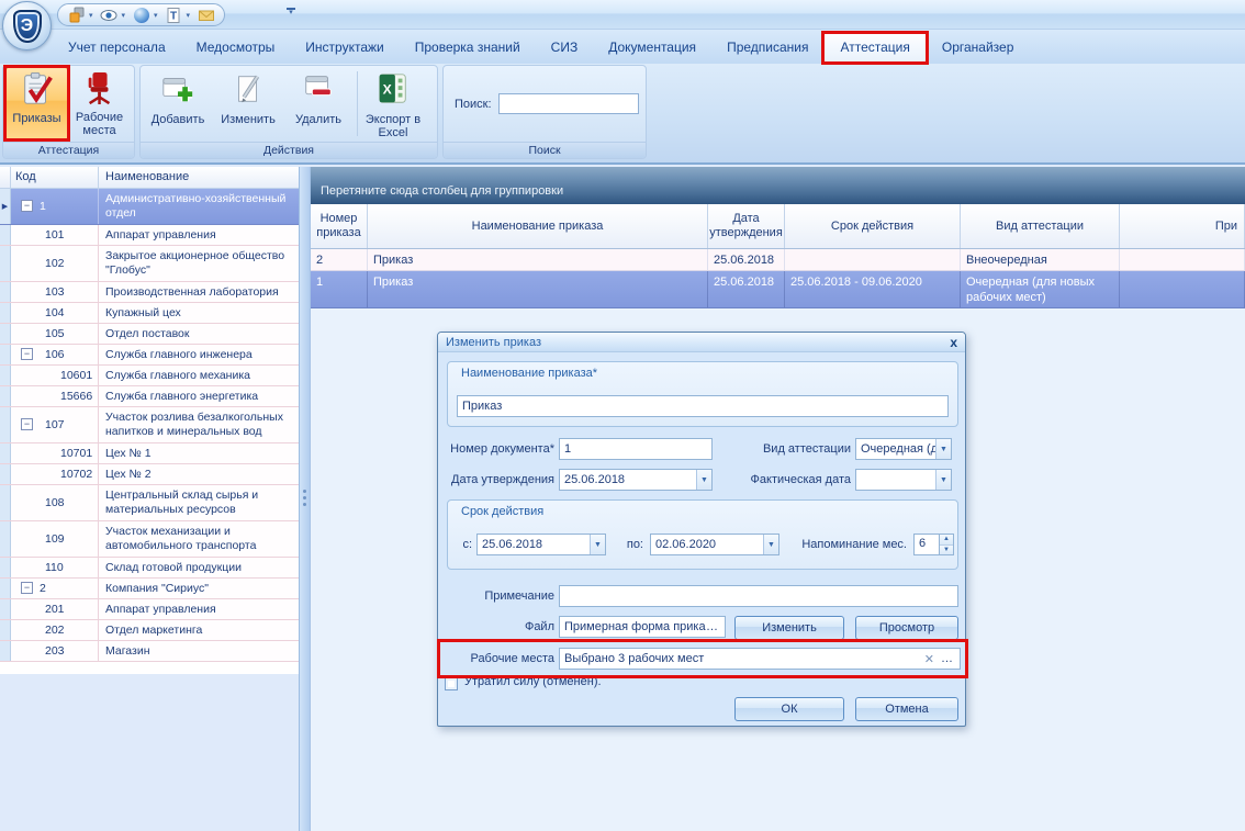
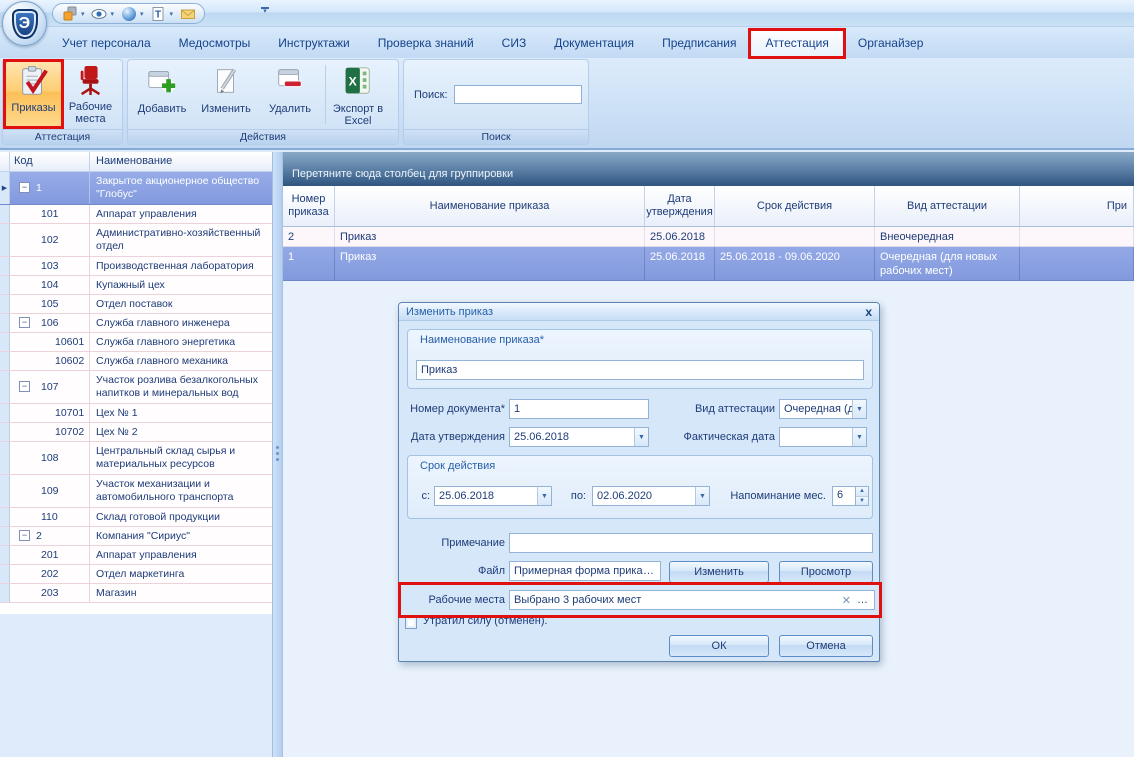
  Э
  T
  Учет персонала
  Медосмотры
  Инструктажи
  Проверка знаний
  СИЗ
  Документация
  Предписания
  Аттестация
  Органайзер
  Приказы
  Рабочие места
  Аттестация
  Добавить
  Изменить
  Удалить
  X
  Экспорт в Excel
  Действия
  Поиск:
  Поиск
  Код
  Наименование
  −
  1
- Административно-хозяйственный отдел
+ Закрытое акционерное общество "Глобус"
  101
  Аппарат управления
  102
- Закрытое акционерное общество "Глобус"
+ Административно-хозяйственный отдел
  103
  Производственная лаборатория
  104
  Купажный цех
  105
  Отдел поставок
  −
  106
  Служба главного инженера
  10601
- Служба главного механика
+ Служба главного энергетика
- 15666
+ 10602
- Служба главного энергетика
+ Служба главного механика
  −
  107
  Участок розлива безалкогольных напитков и минеральных вод
  10701
  Цех № 1
  10702
  Цех № 2
  108
  Центральный склад сырья и материальных ресурсов
  109
  Участок механизации и автомобильного транспорта
  110
  Склад готовой продукции
  −
  2
  Компания "Сириус"
  201
  Аппарат управления
  202
  Отдел маркетинга
  203
  Магазин
  Перетяните сюда столбец для группировки
  Номер приказа
  Наименование приказа
  Дата утверждения
  Срок действия
  Вид аттестации
  При
  2
  Приказ
  25.06.2018
  Внеочередная
  1
  Приказ
  25.06.2018
  25.06.2018 - 09.06.2020
  Очередная (для новых рабочих мест)
  Изменить приказ
  x
  Наименование приказа*
  Приказ
  Номер документа*
  1
  Вид аттестации
  Очередная (д
  Дата утверждения
  25.06.2018
  Фактическая дата
  Срок действия
  с:
  25.06.2018
  по:
  02.06.2020
  Напоминание мес.
  6
  Примечание
  Файл
  Примерная форма прика
  …
  Изменить
  Просмотр
  Рабочие места
  Выбрано 3 рабочих мест
  ✕
  …
  Утратил силу (отменен).
  ОК
  Отмена
